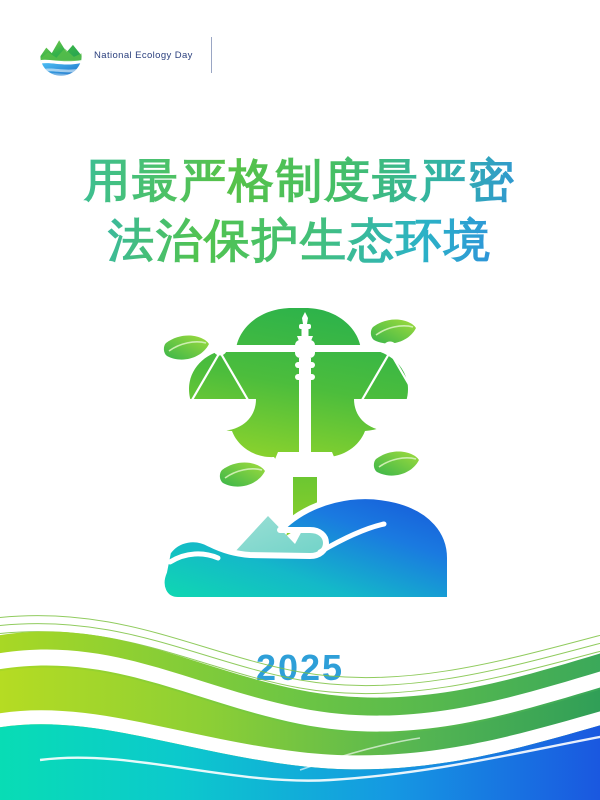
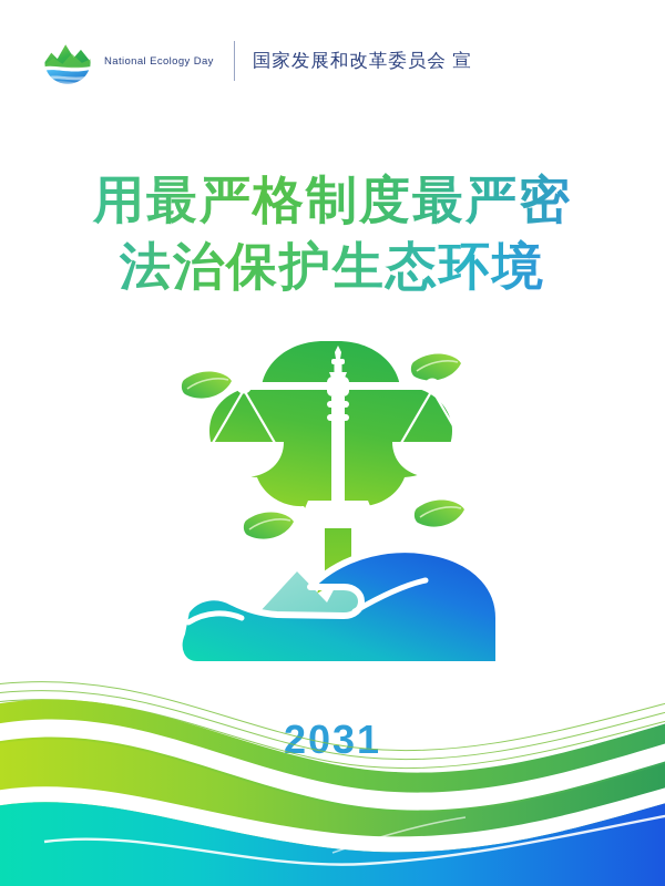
  National Ecology Day
+ 国家发展和改革委员会 宣
  用最严格制度最严密
  法治保护生态环境
- 2025
+ 2031
